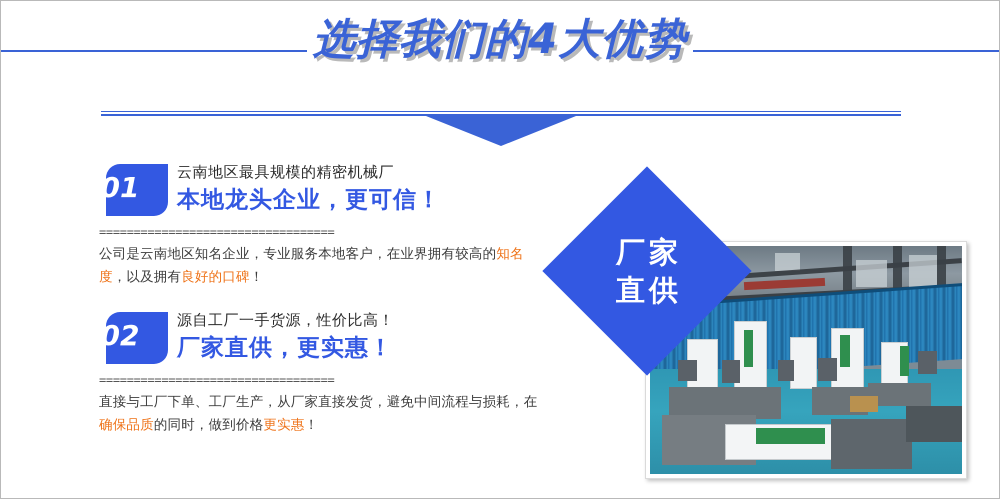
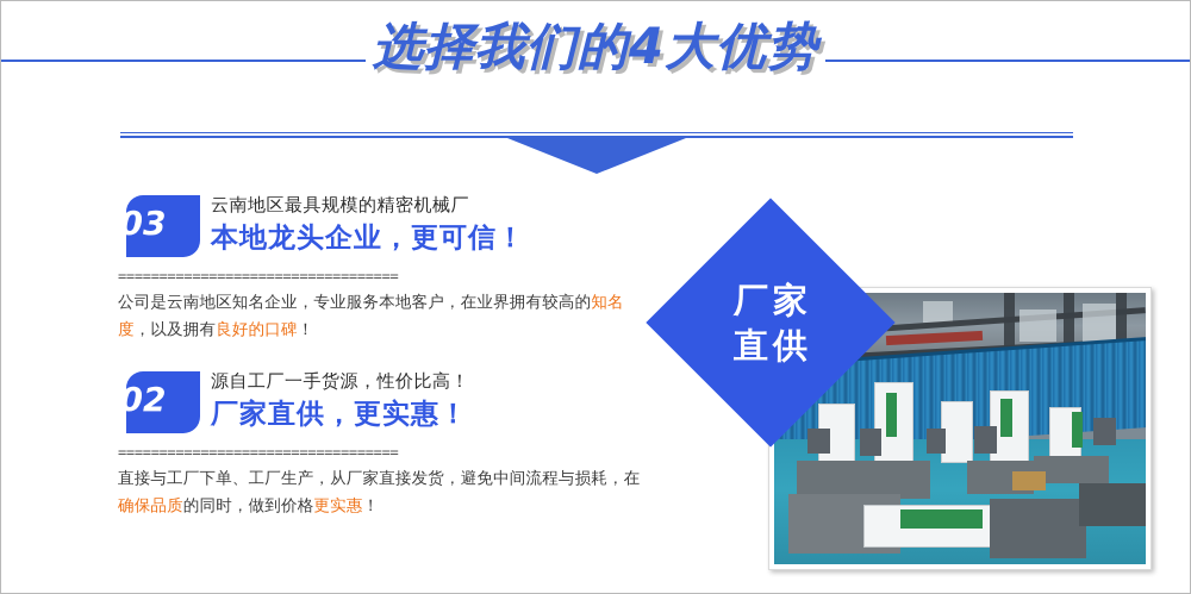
  选择我们的4大优势
- 01
+ 03
  云南地区最具规模的精密机械厂
  本地龙头企业，更可信！
  ==================================
  公司是云南地区知名企业，专业服务本地客户，在业界拥有较高的知名度，以及拥有良好的口碑！
  02
  源自工厂一手货源，性价比高！
  厂家直供，更实惠！
  ==================================
  直接与工厂下单、工厂生产，从厂家直接发货，避免中间流程与损耗，在确保品质的同时，做到价格更实惠！
  厂家
  直供
